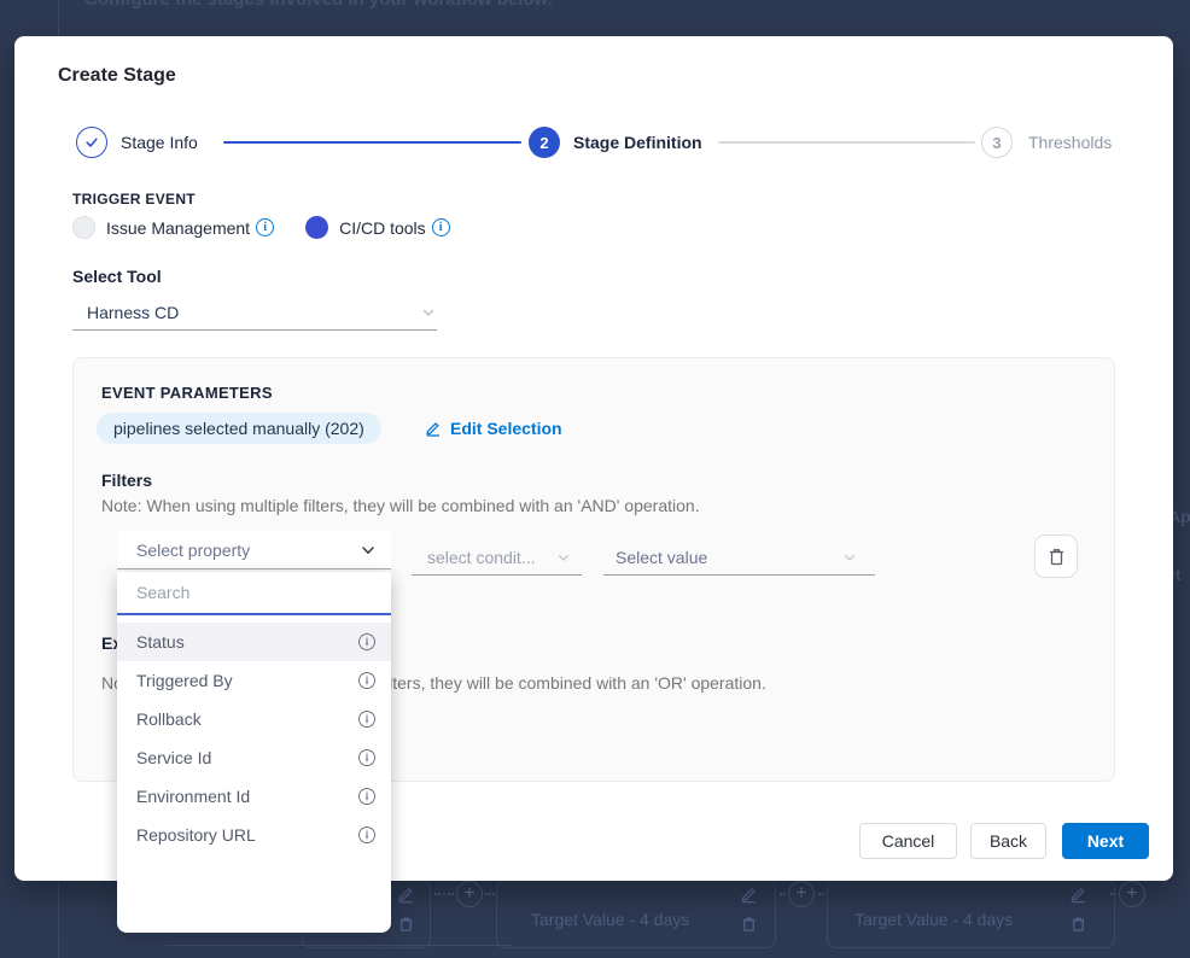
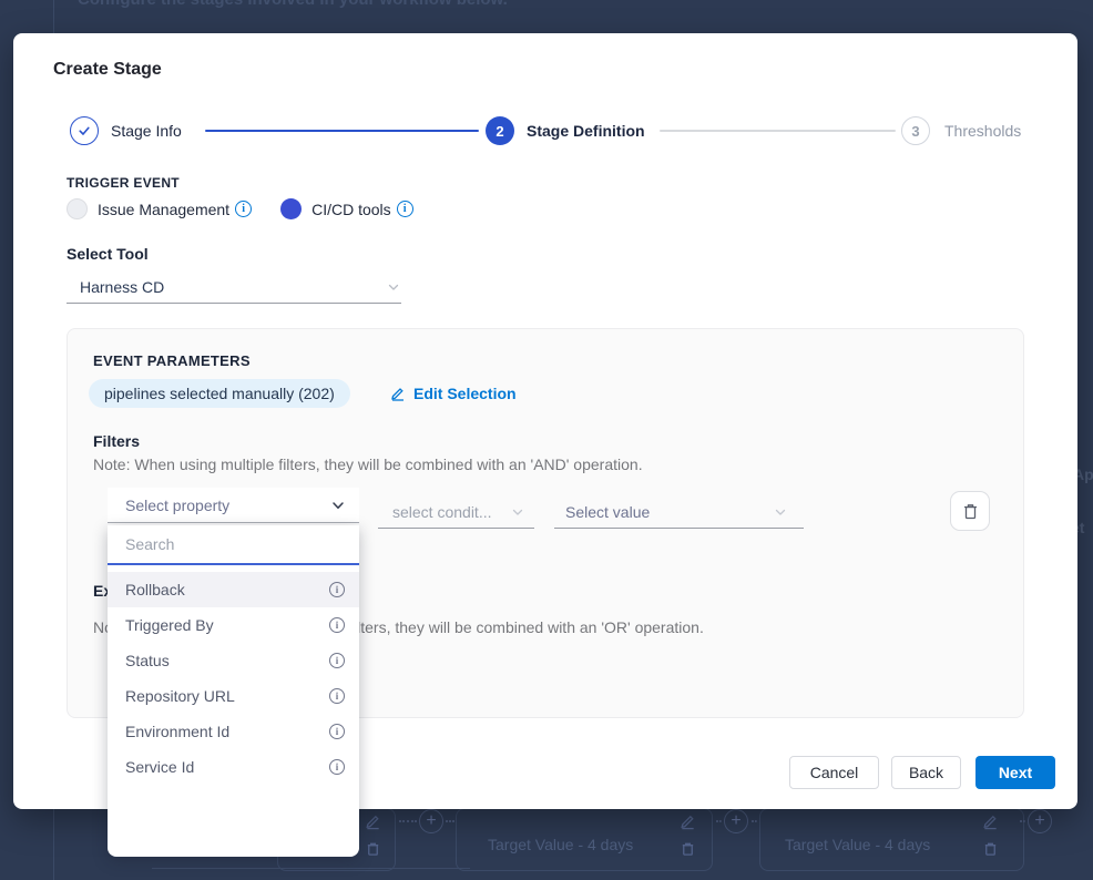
  Ap
  Target Value - 4 days
  Target Value - 4 days
  Create Stage
  Stage Info
  2
  Stage Definition
  3
  Thresholds
  TRIGGER EVENT
  Issue Management
  CI/CD tools
  Select Tool
  Harness CD
  EVENT PARAMETERS
  pipelines selected manually (202)
  Edit Selection
  Filters
  Note: When using multiple filters, they will be combined with an 'AND' operation.
  Select property
  select condit...
  Select value
  Cancel
  Back
  Next
  Search
- Status
+ Rollback
  Triggered By
- Rollback
+ Status
- Service Id
+ Repository URL
  Environment Id
- Repository URL
+ Service Id
